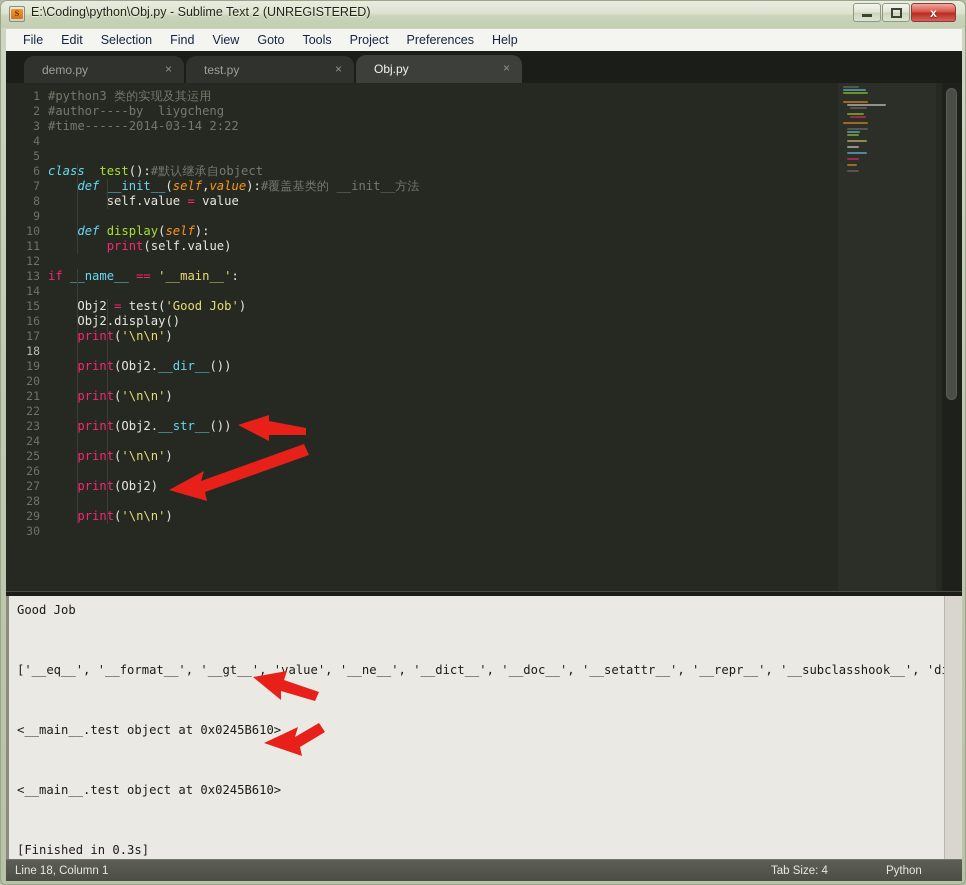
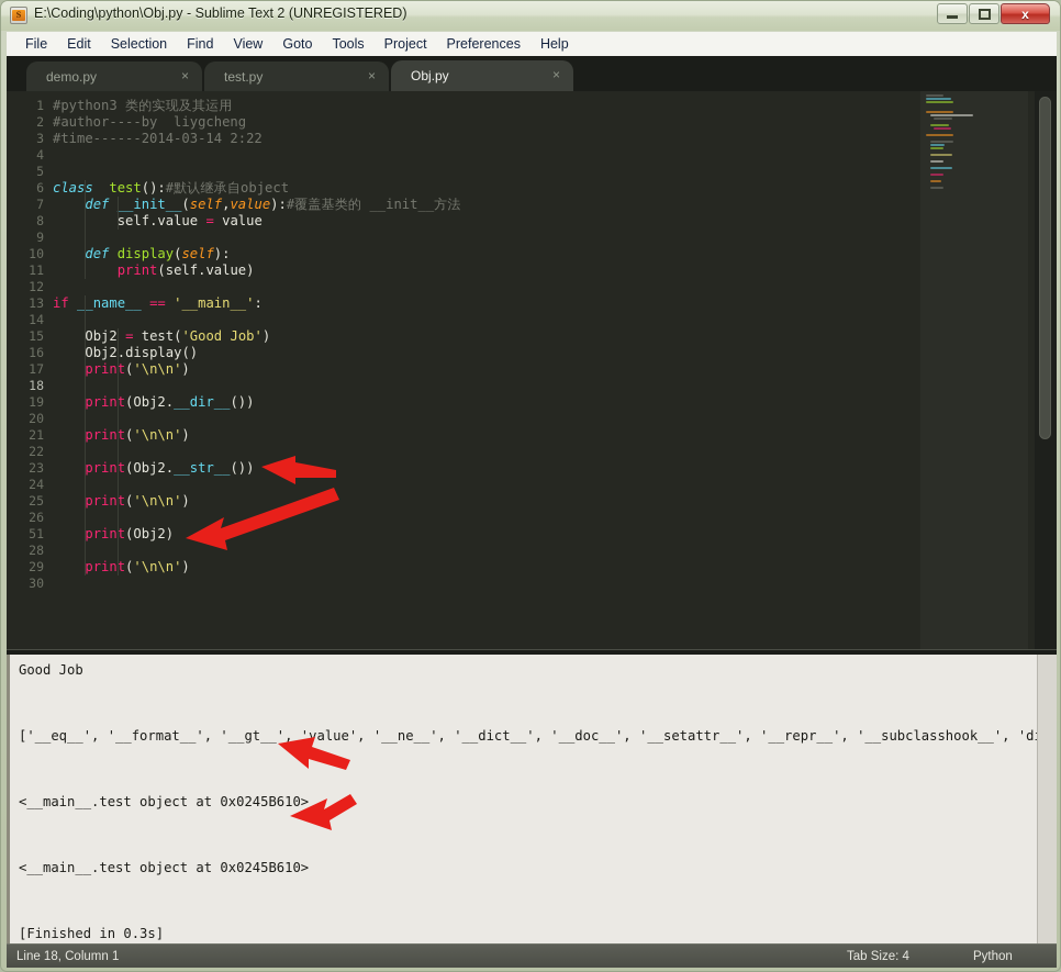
  S
  E:\Coding\python\Obj.py - Sublime Text 2 (UNREGISTERED)
  x
  File
  Edit
  Selection
  Find
  View
  Goto
  Tools
  Project
  Preferences
  Help
  demo.py
  ×
  test.py
  ×
  Obj.py
  ×
  1
  2
  3
  4
  5
  6
  7
  8
  9
  10
  11
  12
  13
  14
  15
  16
  17
  18
  19
  20
  21
  22
  23
  24
  25
  26
- 27
+ 51
  28
  29
  30
  #python3 类的实现及其运用
  #author----by liygcheng
  #time------2014-03-14 2:22
  class test():#默认继承自object
  def __init__(self,value):#覆盖基类的 __init__方法
  self.value = value
  def display(self):
  print(self.value)
  if __name__ == '__main__':
  Obj2 = test('Good Job')
  Obj2.display()
  print('\n\n')
  print(Obj2.__dir__())
  print('\n\n')
  print(Obj2.__str__())
  print('\n\n')
  print(Obj2)
  print('\n\n')
  Good Job
  ['__eq__', '__format__', '__gt__', 'value', '__ne__', '__dict__', '__doc__', '__setattr__', '__repr__', '__subclasshook__', 'd
  <__main__.test object at 0x0245B610>
  <__main__.test object at 0x0245B610>
  [Finished in 0.3s]
  Line 18, Column 1
  Tab Size: 4
  Python
